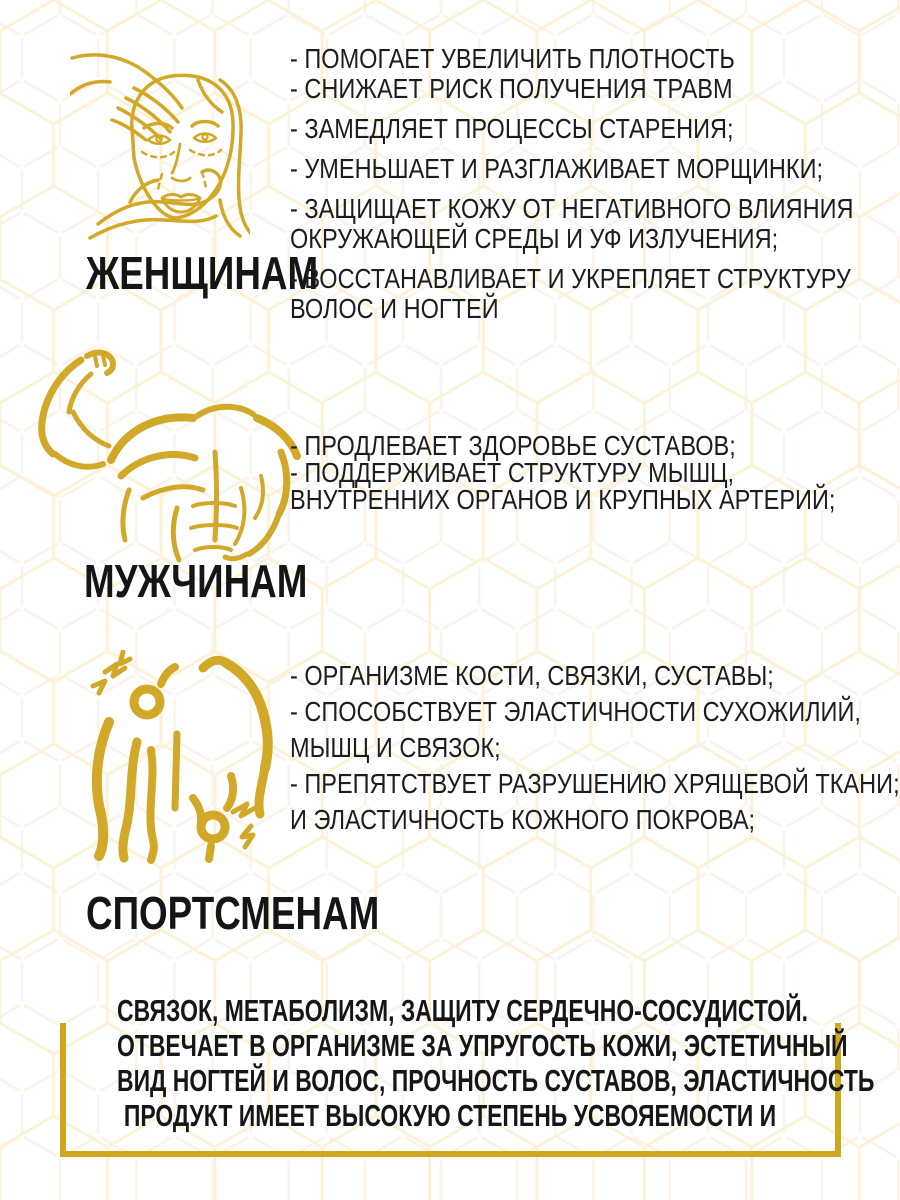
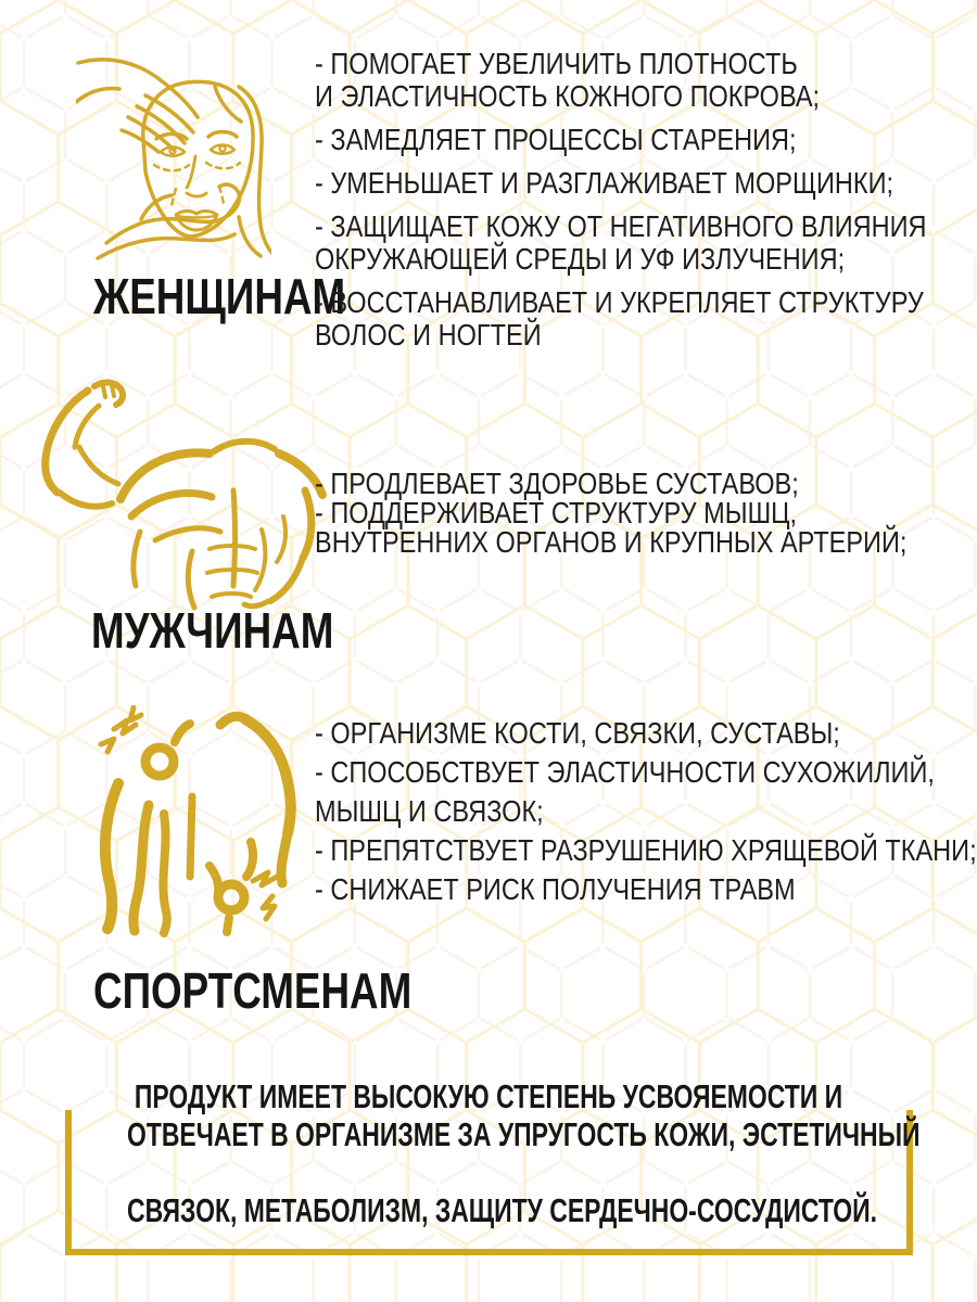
  ЖЕНЩИНА
  - ПОМОГАЕТ УВЕЛИЧИТЬ ПЛОТНОСТЬ
- - СНИЖАЕТ РИСК ПОЛУЧЕНИЯ ТРАВМ
+ И ЭЛАСТИЧНОСТЬ КОЖНОГО ПОКРОВА;
  - ЗАМЕДЛЯЕТ ПРОЦЕССЫ СТАРЕНИЯ;
  - УМЕНЬШАЕТ И РАЗГЛАЖИВАЕТ МОРЩИНКИ;
  - ЗАЩИЩАЕТ КОЖУ ОТ НЕГАТИВНОГО ВЛИЯНИЯ
  ОКРУЖАЮЩЕЙ СРЕДЫ И УФ ИЗЛУЧЕНИЯ;
  - ВОССТАНАВЛИВАЕТ И УКРЕПЛЯЕТ СТРУКТУРУ
  ВОЛОС И НОГТЕЙ
  МУЖЧИНАМ
  - ПРОДЛЕВАЕТ ЗДОРОВЬЕ СУСТАВОВ;
  - ПОДДЕРЖИВАЕТ СТРУКТУРУ МЫШЦ,
  ВНУТРЕННИХ ОРГАНОВ И КРУПНЫХ АРТЕРИЙ;
  СПОРТСМЕНАМ
  - ОРГАНИЗМЕ КОСТИ, СВЯЗКИ, СУСТАВЫ;
  - СПОСОБСТВУЕТ ЭЛАСТИЧНОСТИ СУХОЖИЛИЙ,
  МЫШЦ И СВЯЗОК;
  - ПРЕПЯТСТВУЕТ РАЗРУШЕНИЮ ХРЯЩЕВОЙ ТКАНИ;
- И ЭЛАСТИЧНОСТЬ КОЖНОГО ПОКРОВА;
+ - СНИЖАЕТ РИСК ПОЛУЧЕНИЯ ТРАВМ
- СВЯЗОК, МЕТАБОЛИЗМ, ЗАЩИТУ СЕРДЕЧНО-СОСУДИСТОЙ.
+ ПРОДУКТ ИМЕЕТ ВЫСОКУЮ СТЕПЕНЬ УСВОЯЕМОСТИ И
  ОТВЕЧАЕТ В ОРГАНИЗМЕ ЗА УПРУГОСТЬ КОЖИ, ЭСТЕТИЧНЫЙ
- ВИД НОГТЕЙ И ВОЛОС, ПРОЧНОСТЬ СУСТАВОВ, ЭЛАСТИЧНОСТЬ
- ПРОДУКТ ИМЕЕТ ВЫСОКУЮ СТЕПЕНЬ УСВОЯЕМОСТИ И
+ СВЯЗОК, МЕТАБОЛИЗМ, ЗАЩИТУ СЕРДЕЧНО-СОСУДИСТОЙ.
